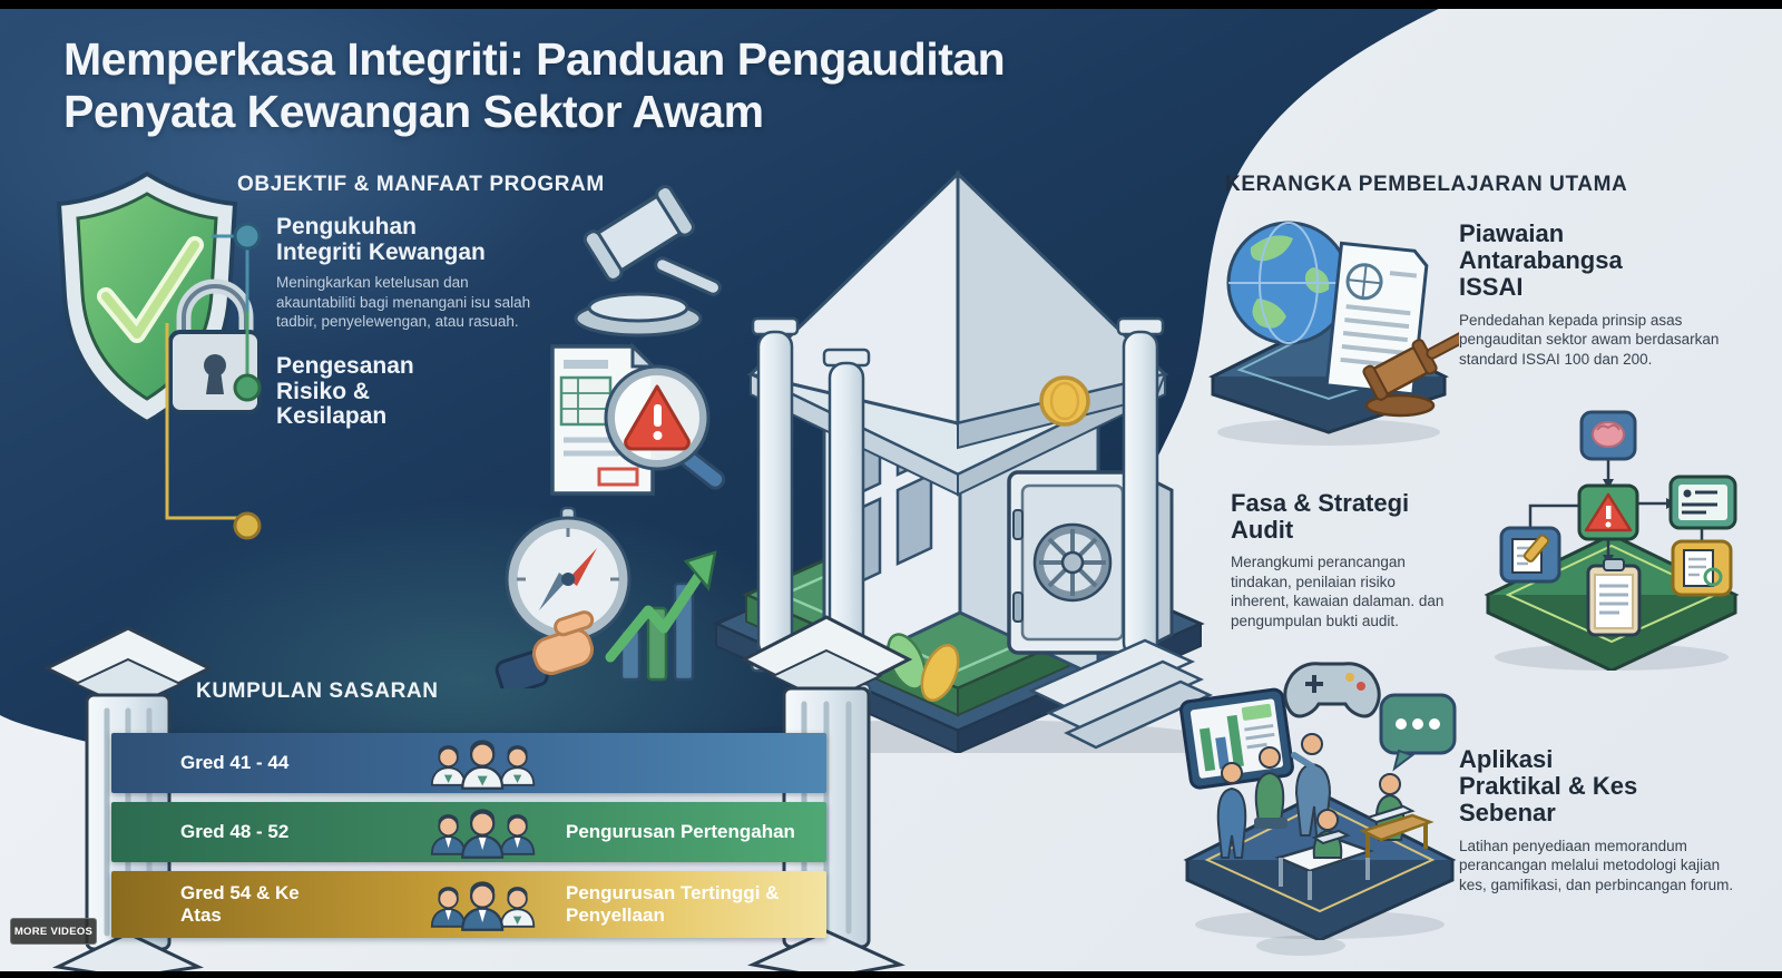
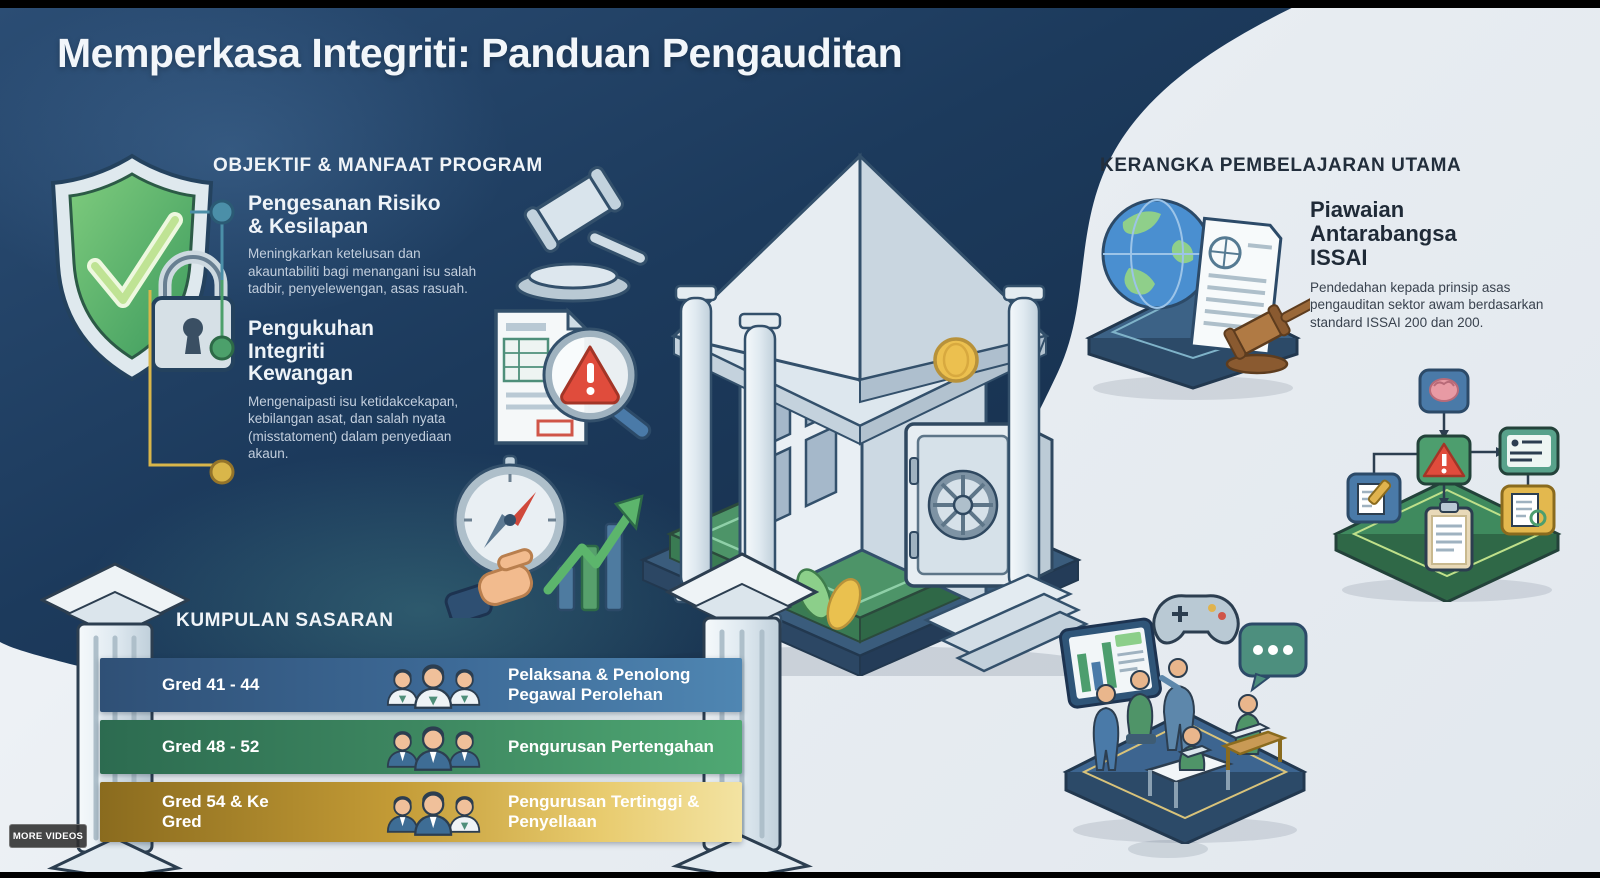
  Memperkasa Integriti: Panduan Pengauditan
- Penyata Kewangan Sektor Awam
  OBJEKTIF & MANFAAT PROGRAM
- Pengukuhan Integriti Kewangan
+ Pengesanan Risiko & Kesilapan
- Meningkarkan ketelusan dan akauntabiliti bagi menangani isu salah tadbir, penyelewengan, atau rasuah.
+ Meningkarkan ketelusan dan akauntabiliti bagi menangani isu salah tadbir, penyelewengan, asas rasuah.
- Pengesanan Risiko & Kesilapan
+ Pengukuhan Integriti Kewangan
+ Mengenaipasti isu ketidakcekapan, kebilangan asat, dan salah nyata (misstatoment) dalam penyediaan akaun.
  KUMPULAN SASARAN
  Gred 41 - 44
+ Pelaksana & Penolong Pegawal Perolehan
  Gred 48 - 52
  Pengurusan Pertengahan
- Gred 54 & Ke Atas
+ Gred 54 & Ke Gred
  Pengurusan Tertinggi & Penyellaan
  KERANGKA PEMBELAJARAN UTAMA
  Piawaian Antarabangsa ISSAI
- Pendedahan kepada prinsip asas pengauditan sektor awam berdasarkan standard ISSAI 100 dan 200.
+ Pendedahan kepada prinsip asas pengauditan sektor awam berdasarkan standard ISSAI 200 dan 200.
- Fasa & Strategi Audit
- Merangkumi perancangan tindakan, penilaian risiko inherent, kawaian dalaman. dan pengumpulan bukti audit.
- Aplikasi Praktikal & Kes Sebenar
- Latihan penyediaan memorandum perancangan melalui metodologi kajian kes, gamifikasi, dan perbincangan forum.
  MORE VIDEOS
